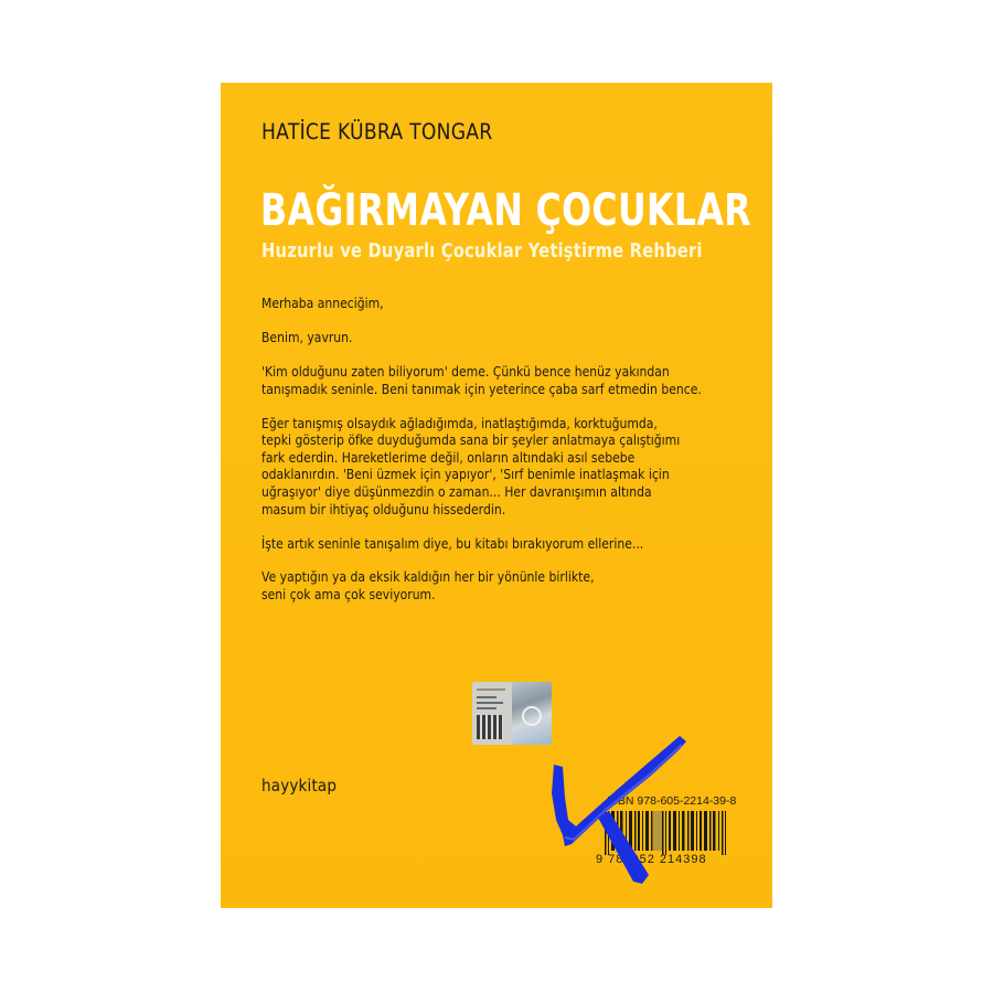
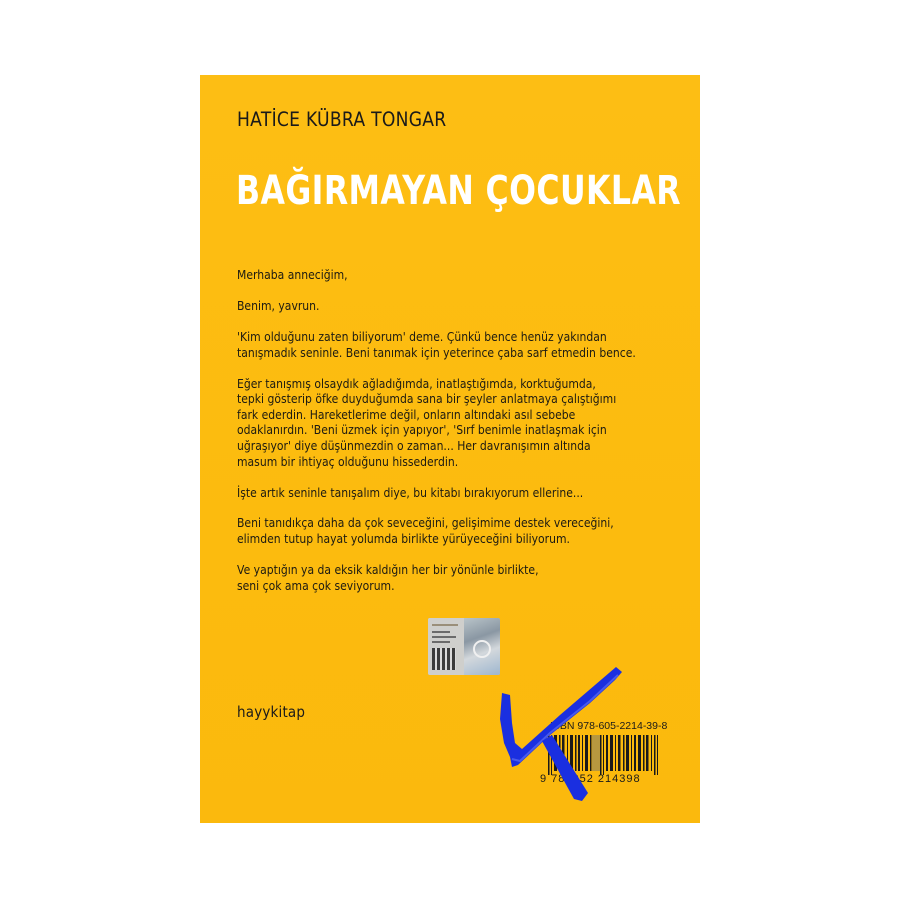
  HATİCE KÜBRA TONGAR
  BAĞIRMAYAN ÇOCUKLAR
- Huzurlu ve Duyarlı Çocuklar Yetiştirme Rehberi
  Merhaba anneciğim,
  Benim, yavrun.
  'Kim olduğunu zaten biliyorum' deme. Çünkü bence henüz yakından
  tanışmadık seninle. Beni tanımak için yeterince çaba sarf etmedin bence.
  Eğer tanışmış olsaydık ağladığımda, inatlaştığımda, korktuğumda,
  tepki gösterip öfke duyduğumda sana bir şeyler anlatmaya çalıştığımı
  fark ederdin. Hareketlerime değil, onların altındaki asıl sebebe
  odaklanırdın. 'Beni üzmek için yapıyor', 'Sırf benimle inatlaşmak için
  uğraşıyor' diye düşünmezdin o zaman... Her davranışımın altında
  masum bir ihtiyaç olduğunu hissederdin.
  İşte artık seninle tanışalım diye, bu kitabı bırakıyorum ellerine...
+ Beni tanıdıkça daha da çok seveceğini, gelişimime destek vereceğini,
+ elimden tutup hayat yolumda birlikte yürüyeceğini biliyorum.
  Ve yaptığın ya da eksik kaldığın her bir yönünle birlikte,
  seni çok ama çok seviyorum.
  hayykitap
  BN 978-605-2214-39-8
  9 7852 214398
